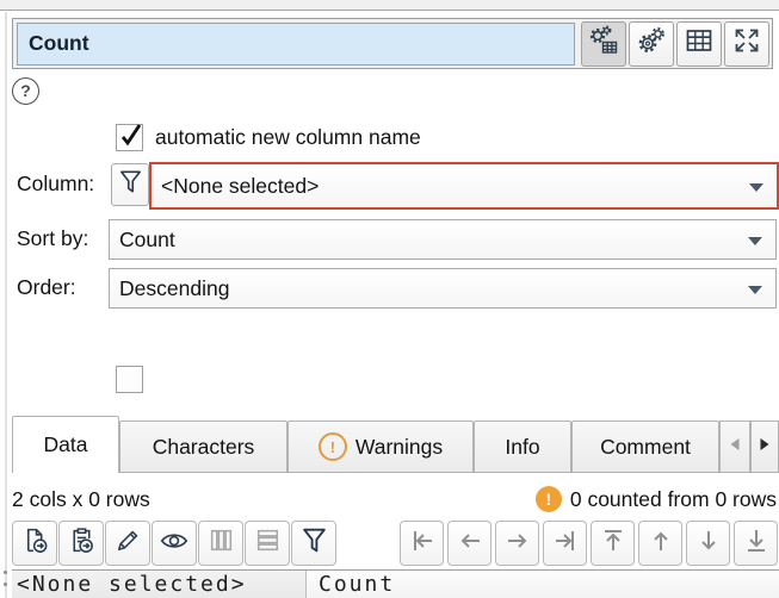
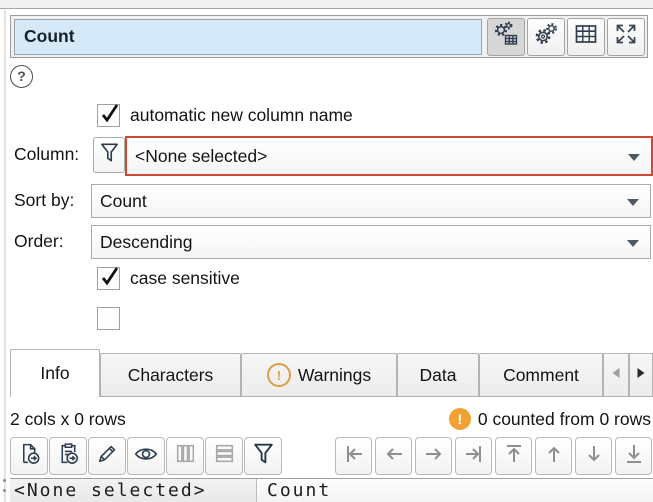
  Count
  ?
  automatic new column name
  Column:
  <None selected>
  Sort by:
  Count
  Order:
  Descending
+ case sensitive
- Data
+ Info
  Characters
  !
  Warnings
- Info
+ Data
  Comment
  2 cols x 0 rows
  !
  0 counted from 0 rows
  <None selected>
  Count
